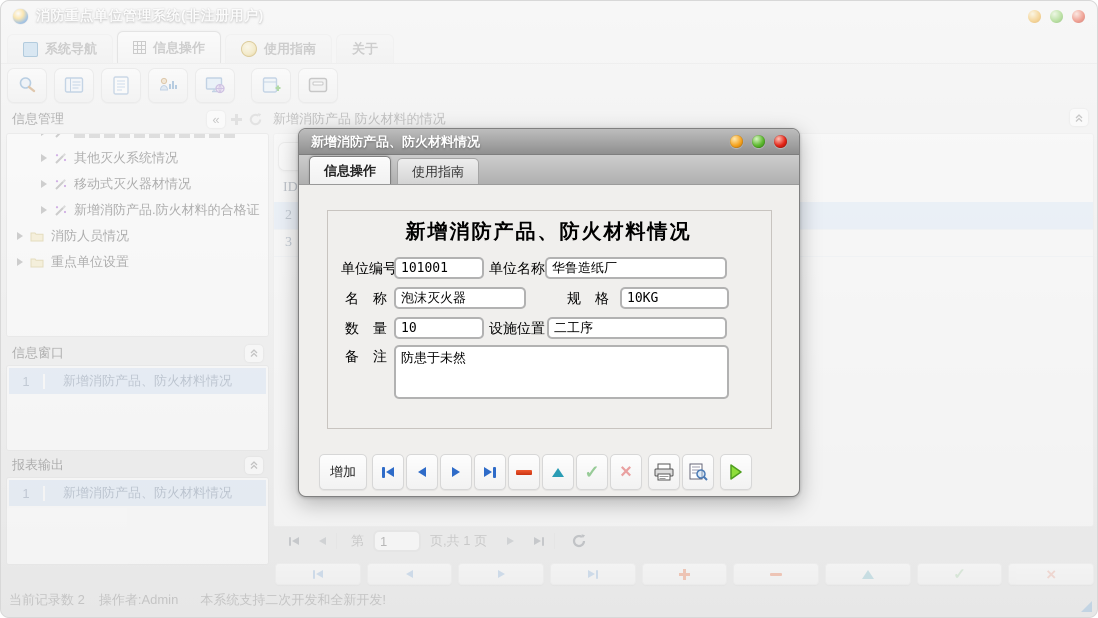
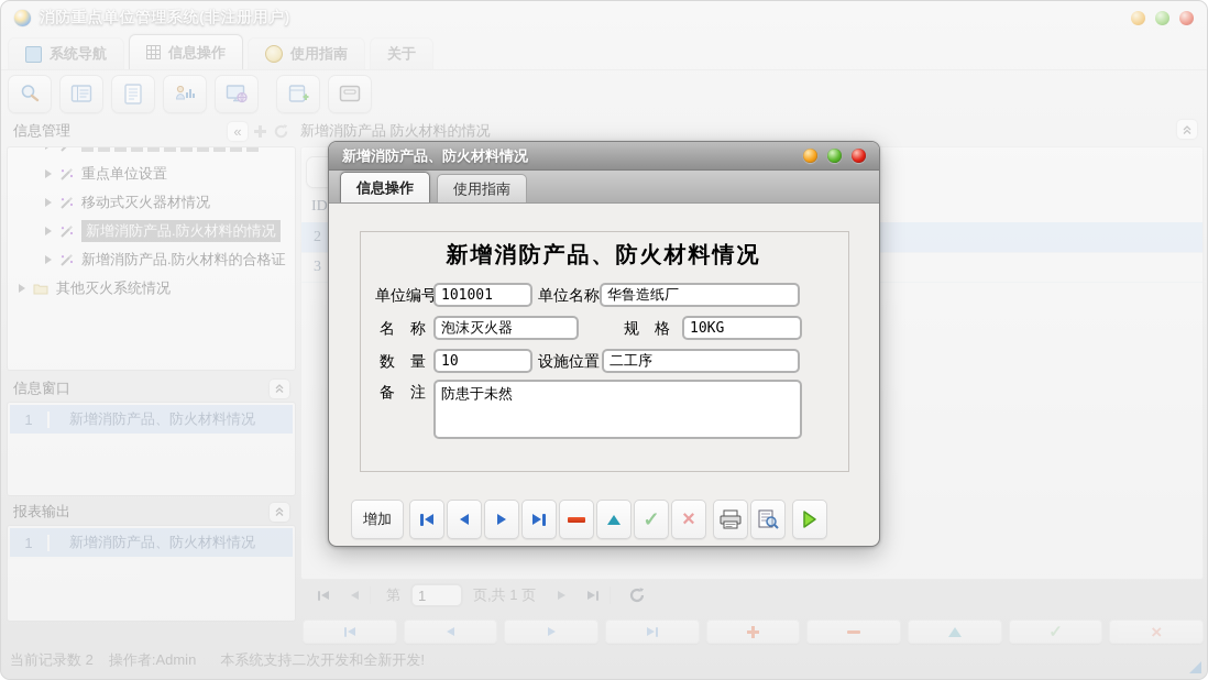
  消防重点单位管理系统(非注册用户)
  系统导航
  信息操作
  使用指南
  关于
  信息管理
  «
- 其他灭火系统情况
+ 重点单位设置
  移动式灭火器材情况
+ 新增消防产品.防火材料的情况
  新增消防产品.防火材料的合格证
- 消防人员情况
- 重点单位设置
+ 其他灭火系统情况
  信息窗口
  1
  新增消防产品、防火材料情况
  报表输出
  1
  新增消防产品、防火材料情况
  新增消防产品 防火材料的情况
  ID
  2
  3
  第
  1
  页,共 1 页
  ✓
  ×
  当前记录数 2
  操作者:Admin
  本系统支持二次开发和全新开发!
  新增消防产品、防火材料情况
  信息操作
  使用指南
  新增消防产品、防火材料情况
  单位编号
  101001
  单位名称
  华鲁造纸厂
  名 称
  泡沫灭火器
  规 格
  10KG
  数 量
  10
  设施位置
  二工序
  备 注
  防患于未然
  增加
  ✓
  ×
